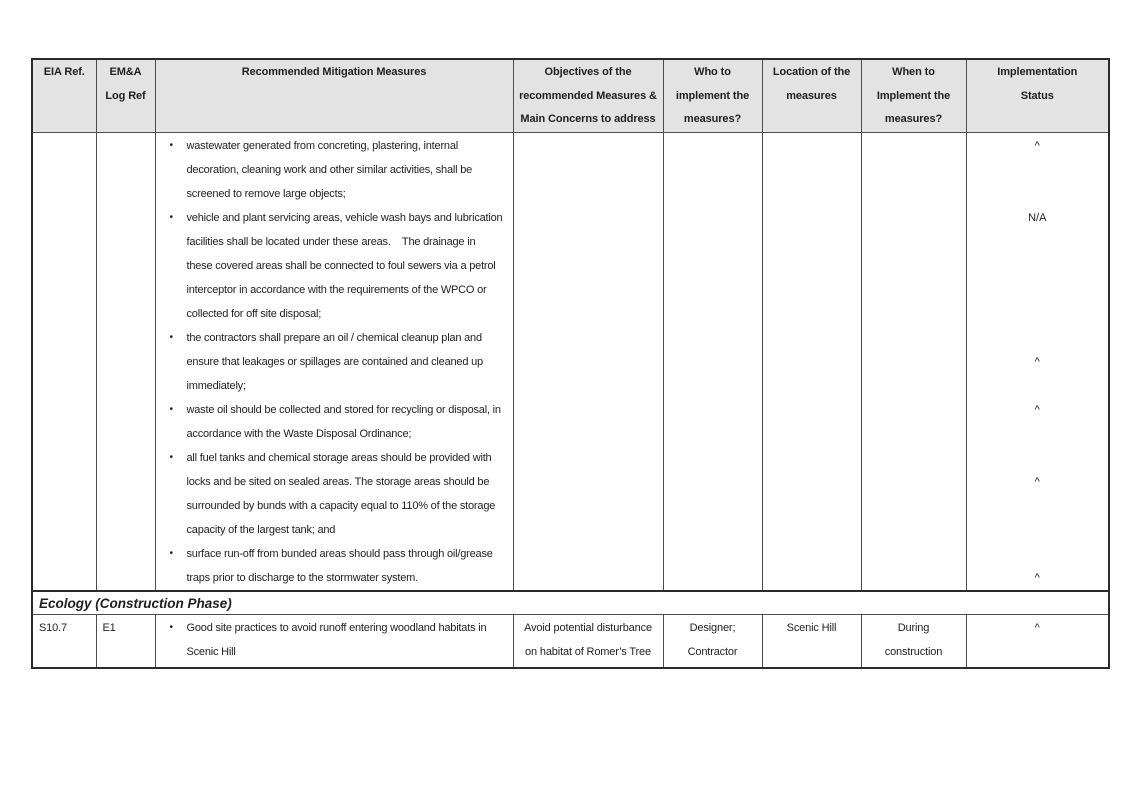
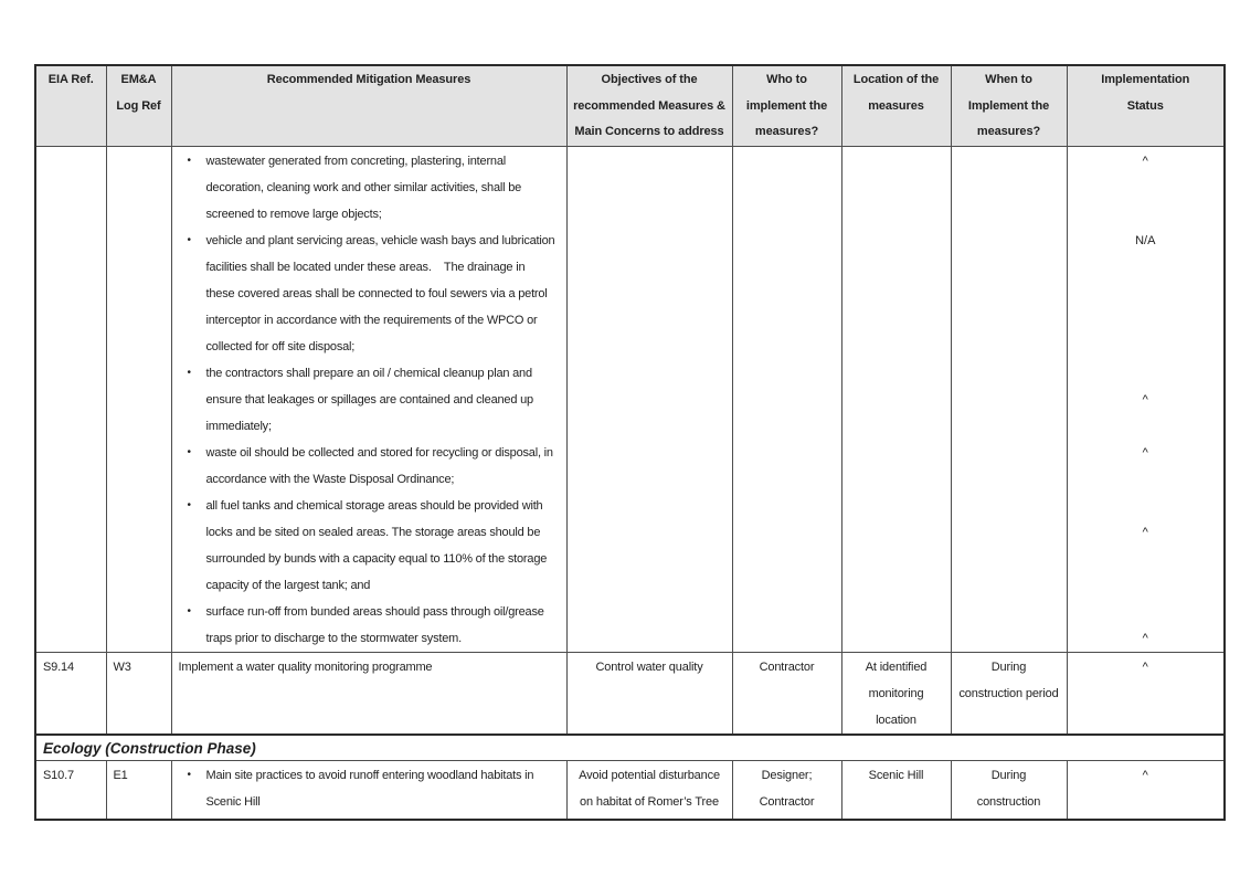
  EIA Ref.	EM&ALog Ref	Recommended Mitigation Measures	Objectives of therecommended Measures &Main Concerns to address	Who toimplement themeasures?	Location of themeasures	When toImplement themeasures?	ImplementationStatus
  		• wastewater generated from concreting, plastering, internaldecoration, cleaning work and other similar activities, shall bescreened to remove large objects;• vehicle and plant servicing areas, vehicle wash bays and lubricationfacilities shall be located under these areas. The drainage inthese covered areas shall be connected to foul sewers via a petrolinterceptor in accordance with the requirements of the WPCO orcollected for off site disposal;• the contractors shall prepare an oil / chemical cleanup plan andensure that leakages or spillages are contained and cleaned upimmediately;• waste oil should be collected and stored for recycling or disposal, inaccordance with the Waste Disposal Ordinance;• all fuel tanks and chemical storage areas should be provided withlocks and be sited on sealed areas. The storage areas should besurrounded by bunds with a capacity equal to 110% of the storagecapacity of the largest tank; and• surface run-off from bunded areas should pass through oil/greasetraps prior to discharge to the stormwater system.					^ N/A ^ ^ ^ ^
+ S9.14	W3	Implement a water quality monitoring programme	Control water quality	Contractor	At identifiedmonitoringlocation	Duringconstruction period	^
  Ecology (Construction Phase)
- S10.7	E1	• Good site practices to avoid runoff entering woodland habitats inScenic Hill	Avoid potential disturbanceon habitat of Romer’s Tree	Designer;Contractor	Scenic Hill	Duringconstruction	^
+ S10.7	E1	• Main site practices to avoid runoff entering woodland habitats inScenic Hill	Avoid potential disturbanceon habitat of Romer’s Tree	Designer;Contractor	Scenic Hill	Duringconstruction	^
